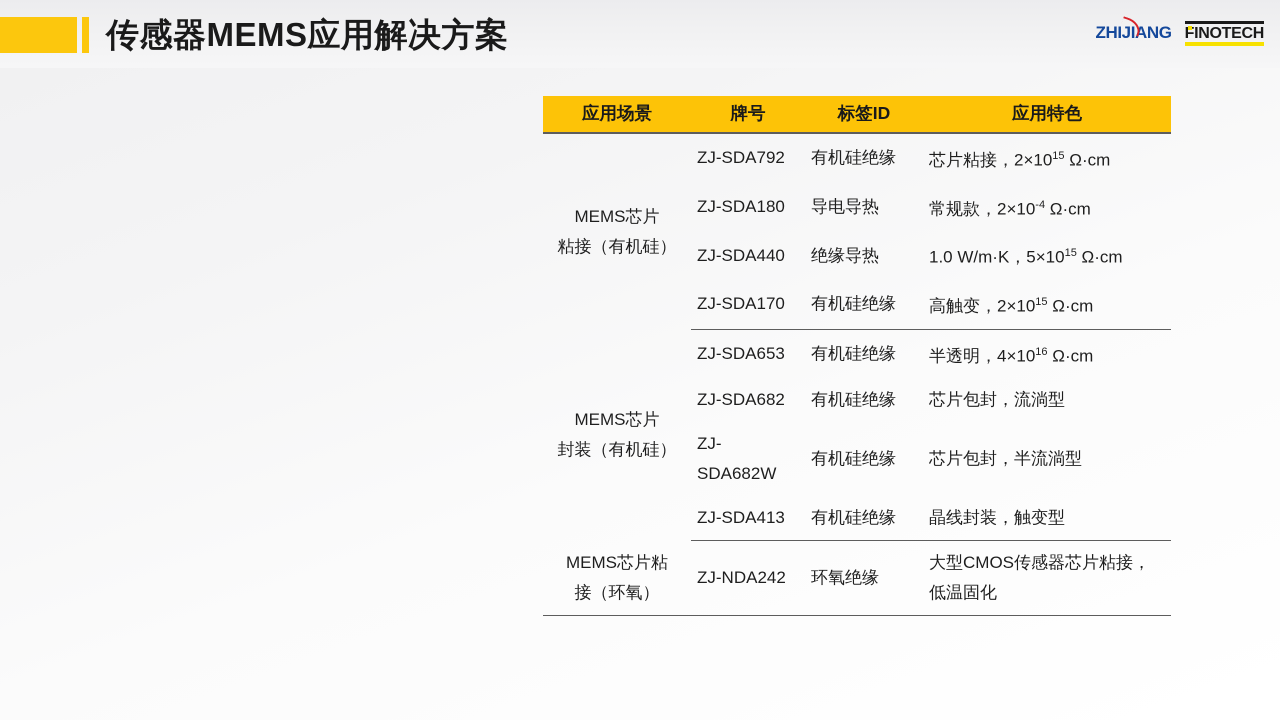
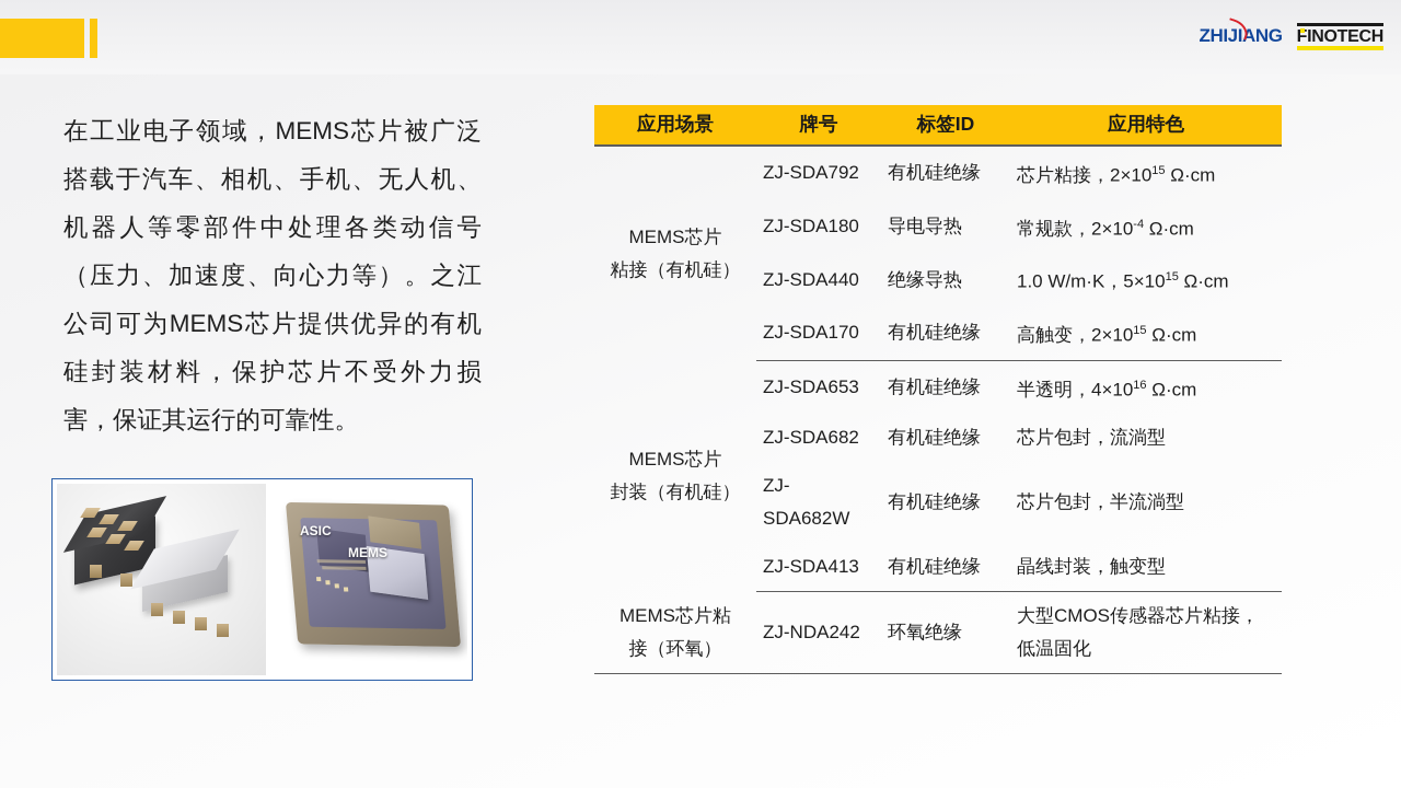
- 传感器MEMS应用解决方案
  ZHIJIANG
  FINOTECH
+ 在工业电子领域，MEMS芯片被广泛搭载于汽车、相机、手机、无人机、机器人等零部件中处理各类动信号（压力、加速度、向心力等）。之江公司可为MEMS芯片提供优异的有机硅封装材料，保护芯片不受外力损害，保证其运行的可靠性。
+ ASIC
+ MEMS
  应用场景	牌号	标签ID	应用特色
  MEMS芯片粘接（有机硅）	ZJ-SDA792	有机硅绝缘	芯片粘接，2×1015 Ω·cm
  ZJ-SDA180	导电导热	常规款，2×10-4 Ω·cm
  ZJ-SDA440	绝缘导热	1.0 W/m·K，5×1015 Ω·cm
  ZJ-SDA170	有机硅绝缘	高触变，2×1015 Ω·cm
  MEMS芯片封装（有机硅）	ZJ-SDA653	有机硅绝缘	半透明，4×1016 Ω·cm
  ZJ-SDA682	有机硅绝缘	芯片包封，流淌型
  ZJ-SDA682W	有机硅绝缘	芯片包封，半流淌型
  ZJ-SDA413	有机硅绝缘	晶线封装，触变型
  MEMS芯片粘接（环氧）	ZJ-NDA242	环氧绝缘	大型CMOS传感器芯片粘接，低温固化
